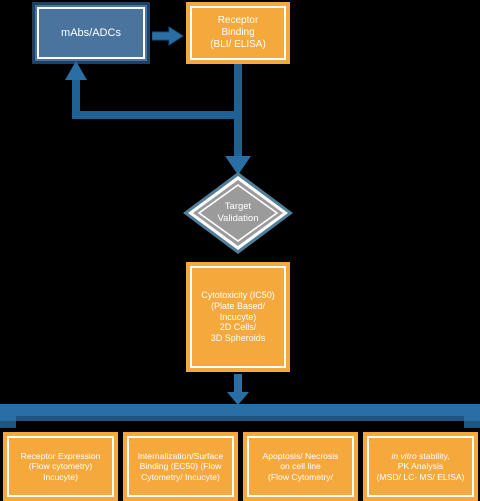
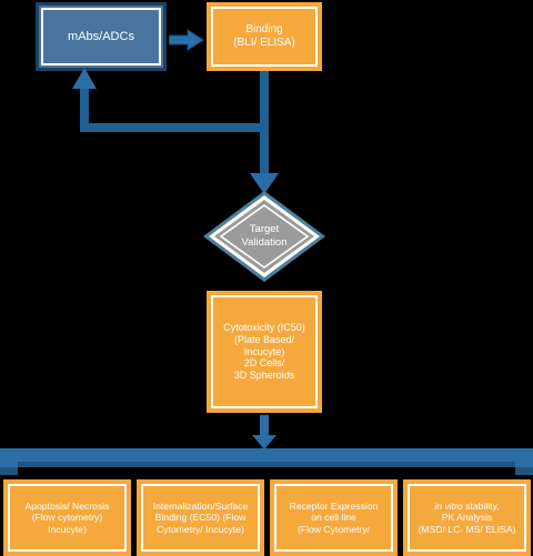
  mAbs/ADCs
- Receptor
  Binding
  (BLI/ ELISA)
  Target
  Validation
  Cytotoxicity (IC50)
  (Plate Based/
  Incucyte)
  2D Cells/
  3D Spheroids
- Receptor Expression
+ Apoptosis/ Necrosis
  (Flow cytometry)
  Incucyte)
  Internalization/Surface
  Binding (EC50) (Flow
  Cytometry/ Incucyte)
- Apoptosis/ Necrosis
+ Receptor Expression
  on cell line
  (Flow Cytometry/
  in vitro stability,
  PK Analysis
  (MSD/ LC- MS/ ELISA)
